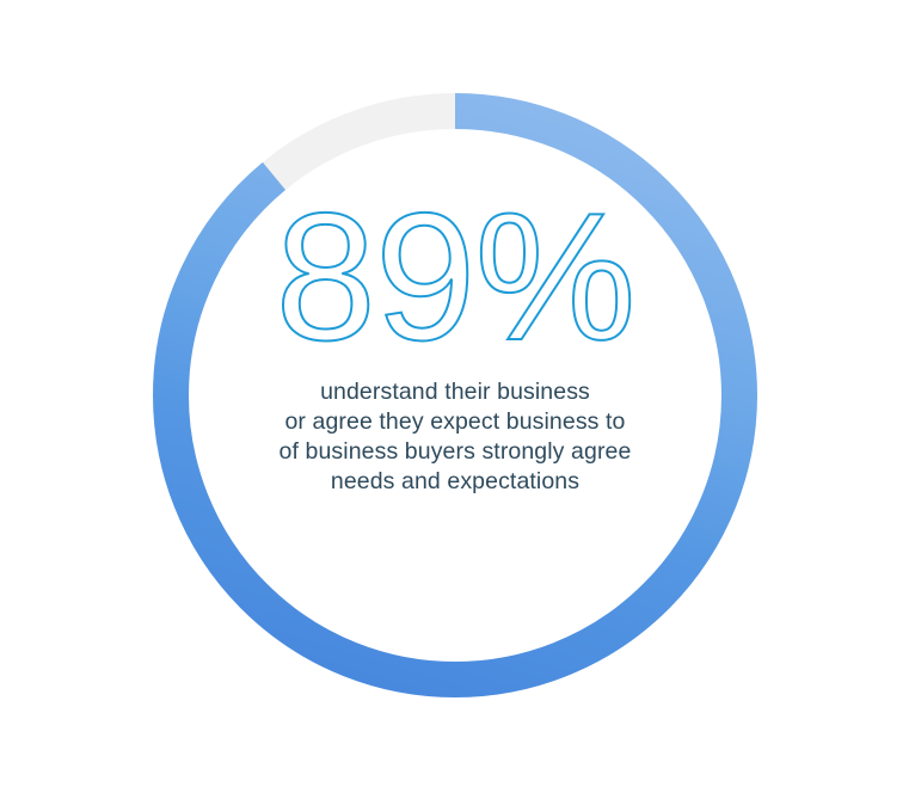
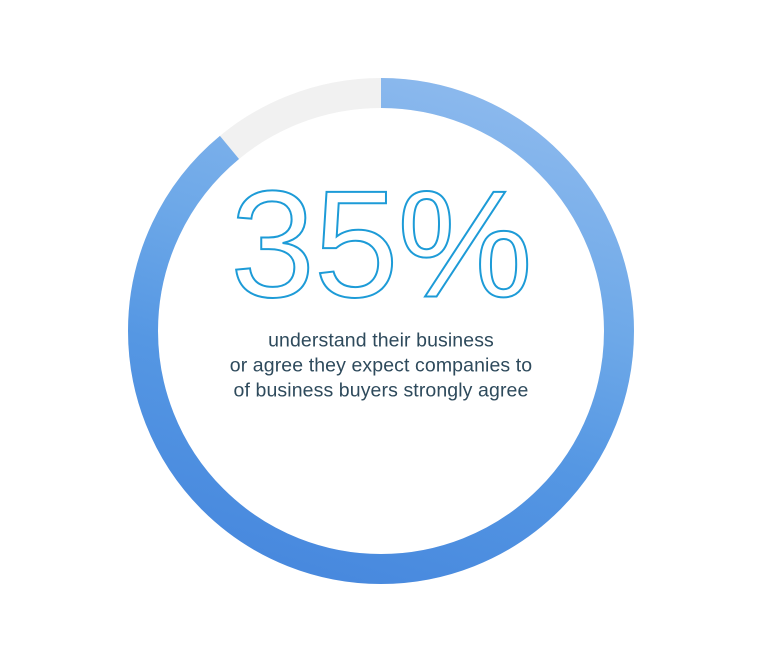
- 89%
+ 35%
  understand their business
- or agree they expect business to
+ or agree they expect companies to
  of business buyers strongly agree
- needs and expectations
